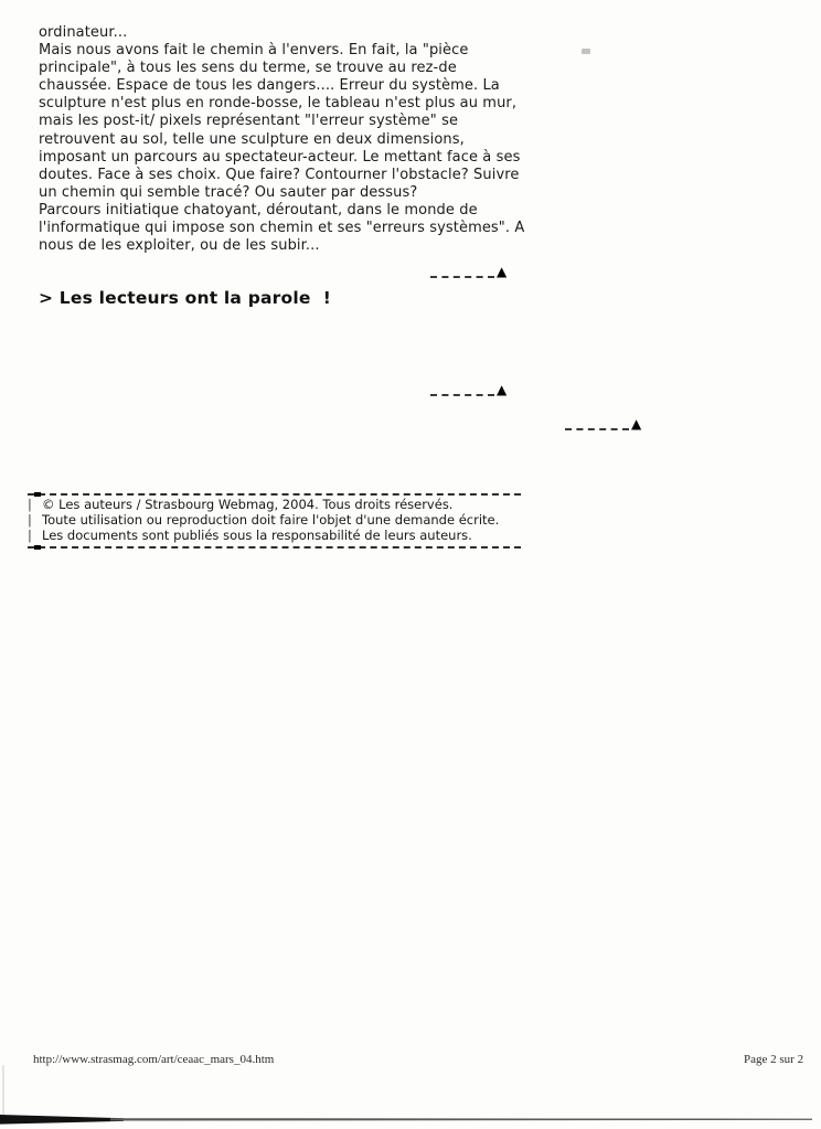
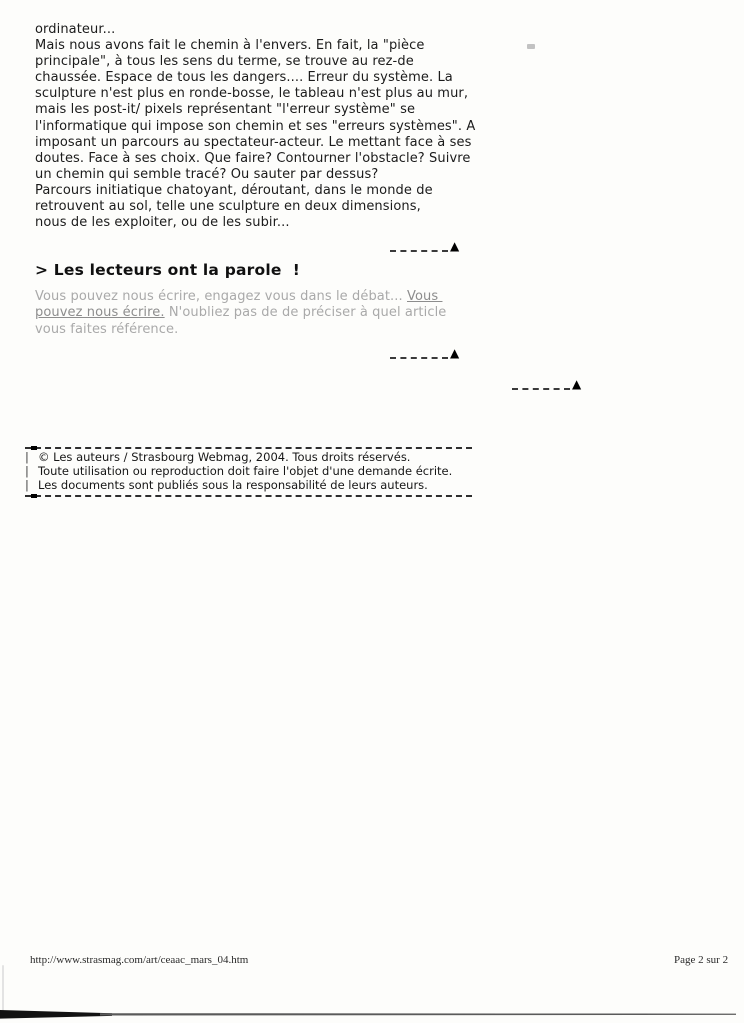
  ordinateur...
  Mais nous avons fait le chemin à l'envers. En fait, la "pièce
  principale", à tous les sens du terme, se trouve au rez-de
  chaussée. Espace de tous les dangers.... Erreur du système. La
  sculpture n'est plus en ronde-bosse, le tableau n'est plus au mur,
  mais les post-it/ pixels représentant "l'erreur système" se
- retrouvent au sol, telle une sculpture en deux dimensions,
+ l'informatique qui impose son chemin et ses "erreurs systèmes". A
  imposant un parcours au spectateur-acteur. Le mettant face à ses
  doutes. Face à ses choix. Que faire? Contourner l'obstacle? Suivre
  un chemin qui semble tracé? Ou sauter par dessus?
  Parcours initiatique chatoyant, déroutant, dans le monde de
- l'informatique qui impose son chemin et ses "erreurs systèmes". A
+ retrouvent au sol, telle une sculpture en deux dimensions,
  nous de les exploiter, ou de les subir...
  ▲
  > Les lecteurs ont la parole !
+ Vous pouvez nous écrire, engagez vous dans le débat... Vous
+ pouvez nous écrire. N'oubliez pas de de préciser à quel article
+ vous faites référence.
  ▲
  ▲
  |
  © Les auteurs / Strasbourg Webmag, 2004. Tous droits réservés.
  |
  Toute utilisation ou reproduction doit faire l'objet d'une demande écrite.
  |
  Les documents sont publiés sous la responsabilité de leurs auteurs.
  http://www.strasmag.com/art/ceaac_mars_04.htm
  Page 2 sur 2
